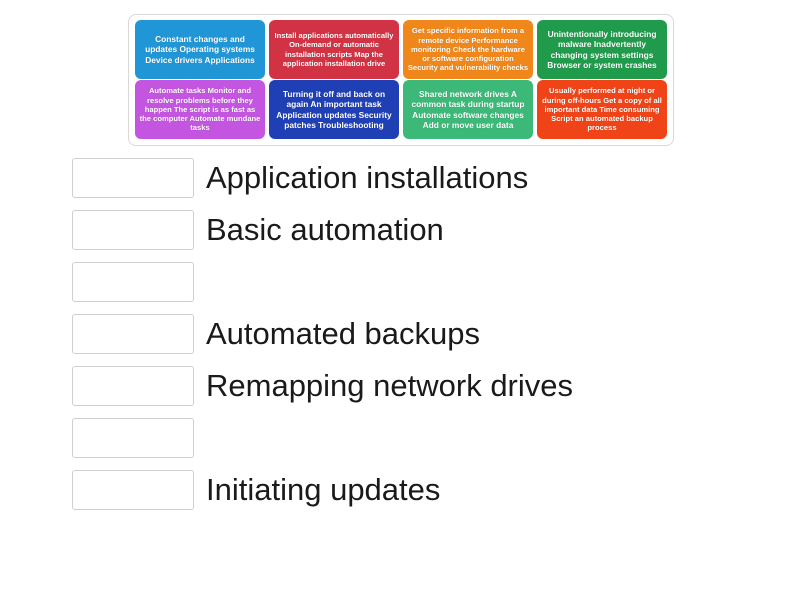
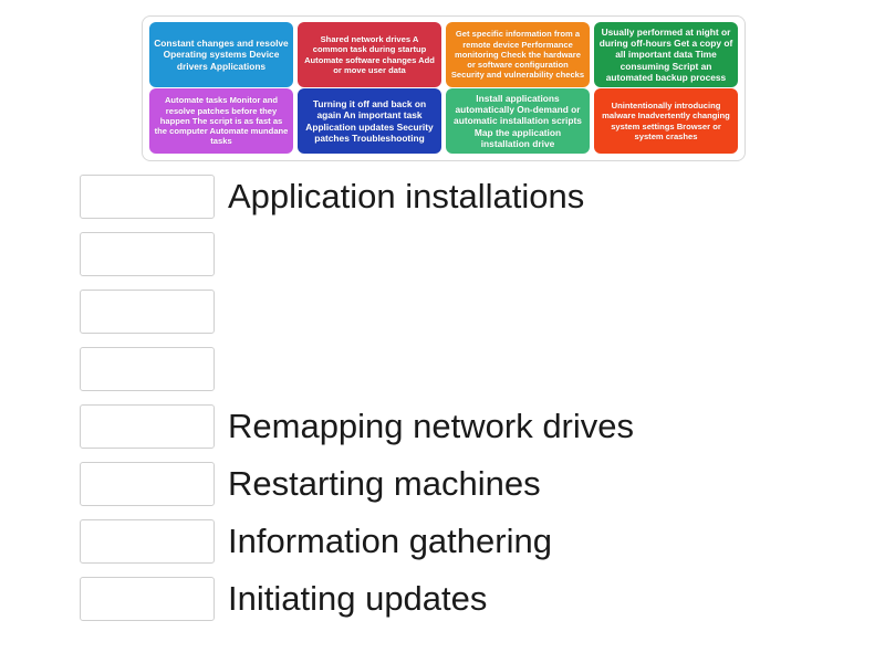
- Constant changes and updates Operating systems Device drivers Applications
+ Constant changes and resolve Operating systems Device drivers Applications
- Install applications automatically On-demand or automatic installation scripts Map the application installation drive
+ Shared network drives A common task during startup Automate software changes Add or move user data
  Get specific information from a remote device Performance monitoring Check the hardware or software configuration Security and vulnerability checks
- Unintentionally introducing malware Inadvertently changing system settings Browser or system crashes
+ Usually performed at night or during off-hours Get a copy of all important data Time consuming Script an automated backup process
- Automate tasks Monitor and resolve problems before they happen The script is as fast as the computer Automate mundane tasks
+ Automate tasks Monitor and resolve patches before they happen The script is as fast as the computer Automate mundane tasks
  Turning it off and back on again An important task Application updates Security patches Troubleshooting
- Shared network drives A common task during startup Automate software changes Add or move user data
+ Install applications automatically On-demand or automatic installation scripts Map the application installation drive
- Usually performed at night or during off-hours Get a copy of all important data Time consuming Script an automated backup process
+ Unintentionally introducing malware Inadvertently changing system settings Browser or system crashes
  Application installations
- Basic automation
- Automated backups
  Remapping network drives
+ Restarting machines
+ Information gathering
  Initiating updates
